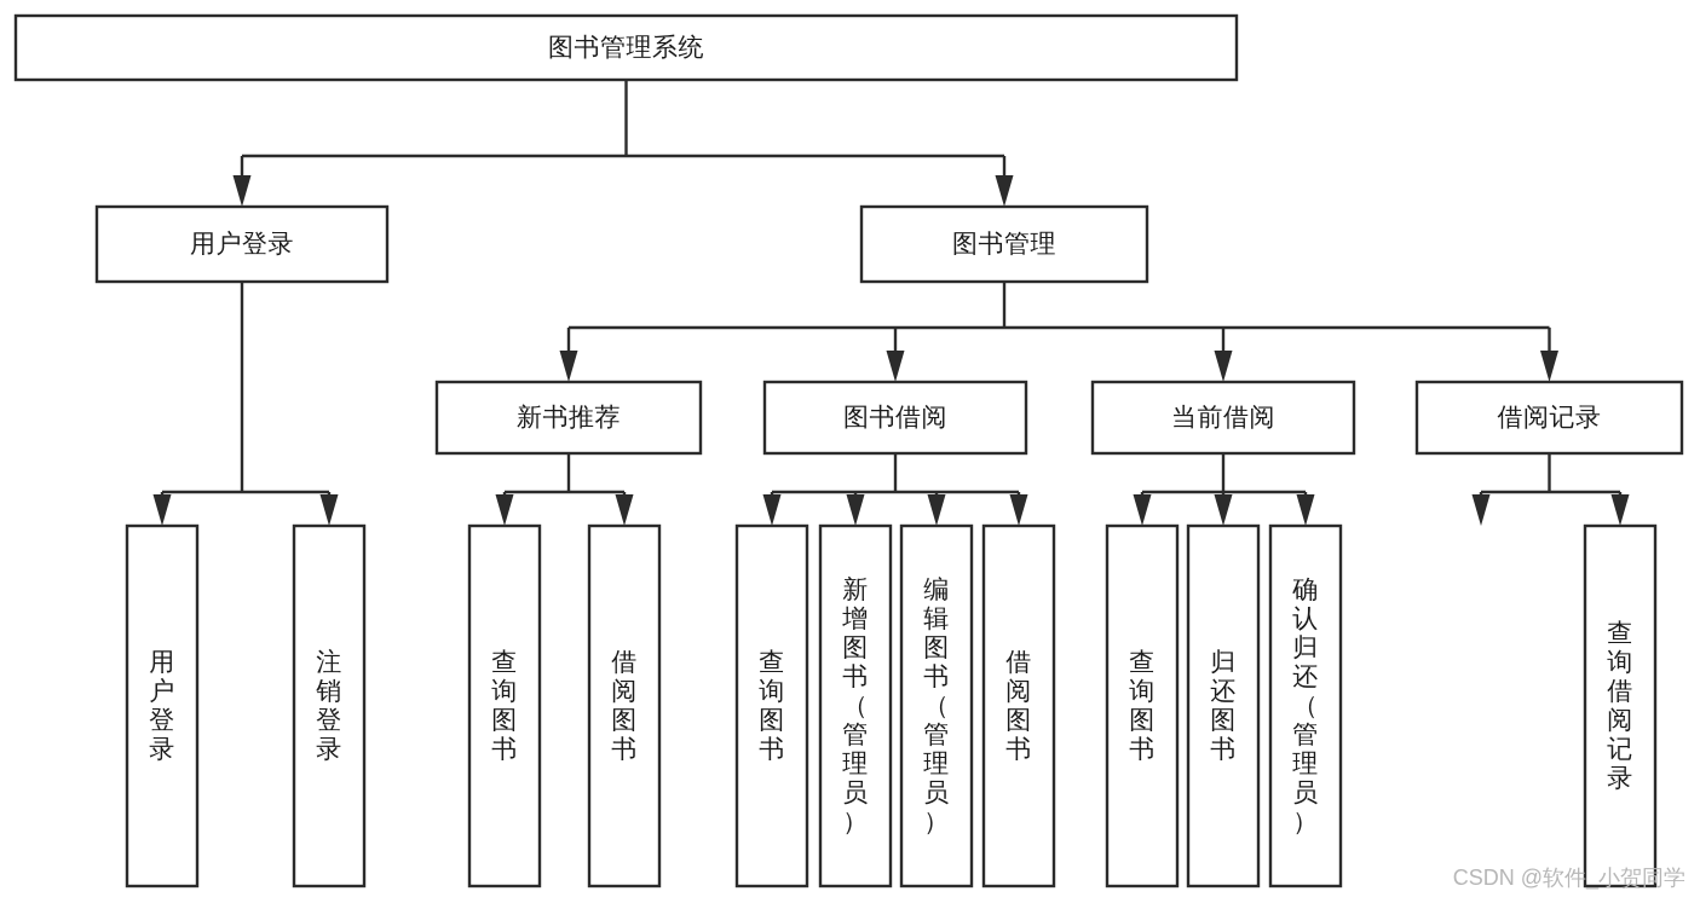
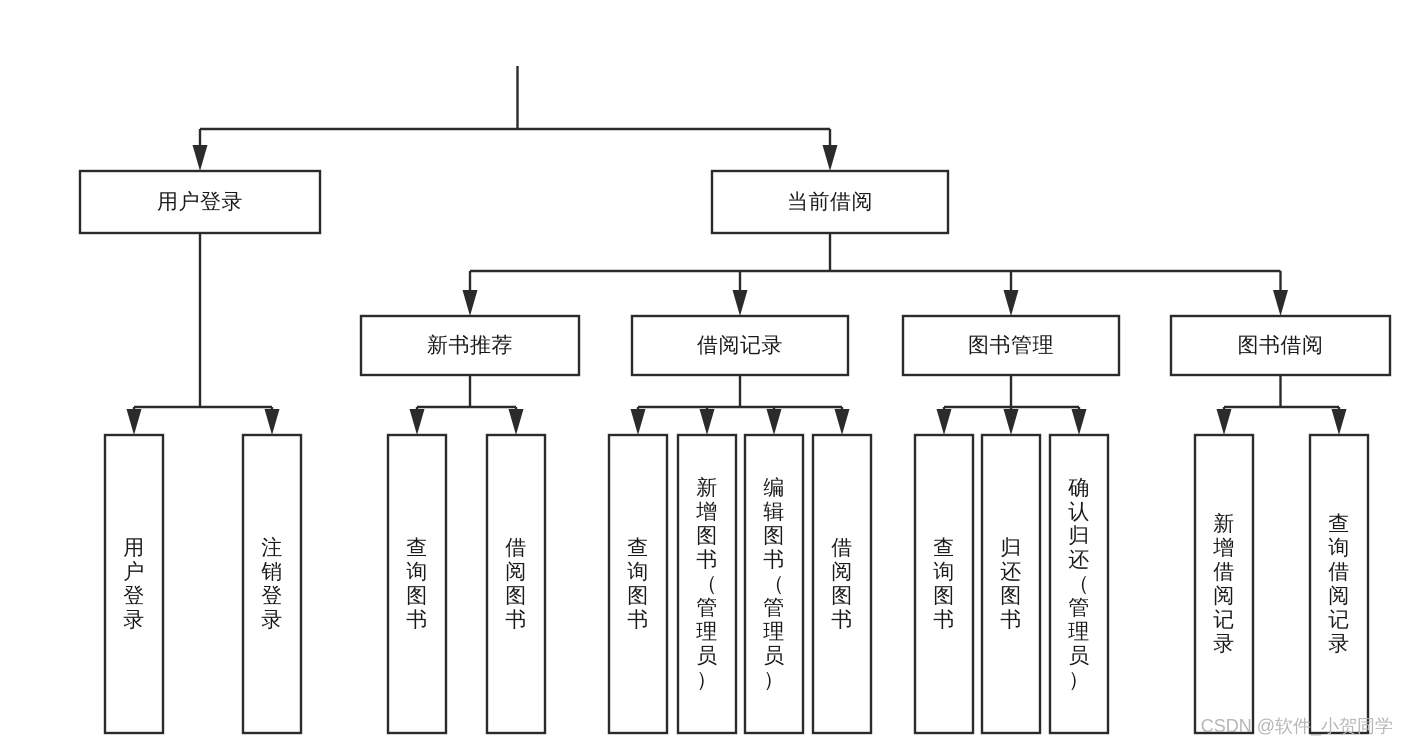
- 图书管理系统
  用户登录
- 图书管理
+ 当前借阅
  新书推荐
- 图书借阅
+ 借阅记录
- 当前借阅
+ 图书管理
- 借阅记录
+ 图书借阅
  用户登录
  注销登录
  查询图书
  借阅图书
  查询图书
  新增图书（管理员）
  编辑图书（管理员）
  借阅图书
  查询图书
  归还图书
  确认归还（管理员）
+ 新增借阅记录
  查询借阅记录
  CSDN @软件_小贺同学
